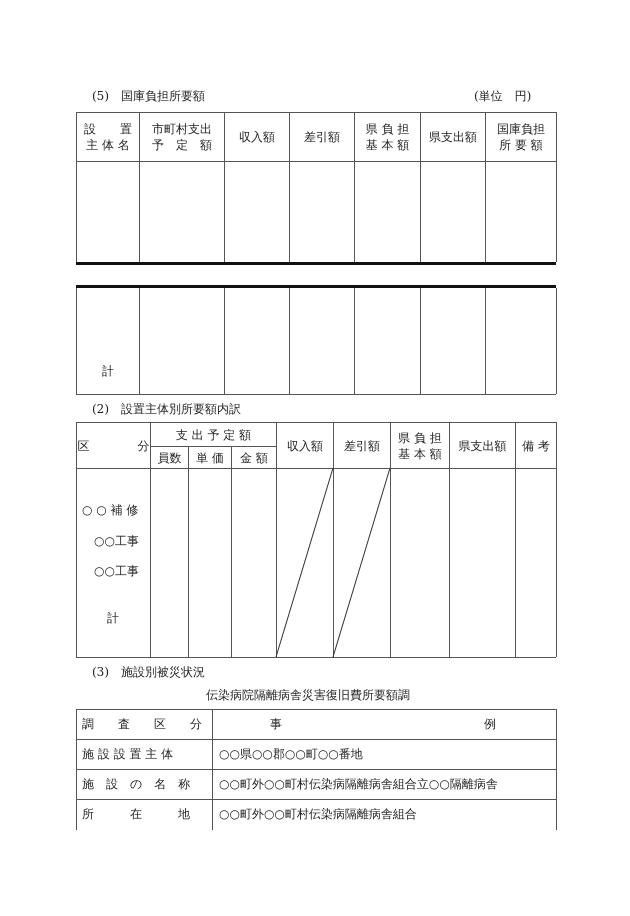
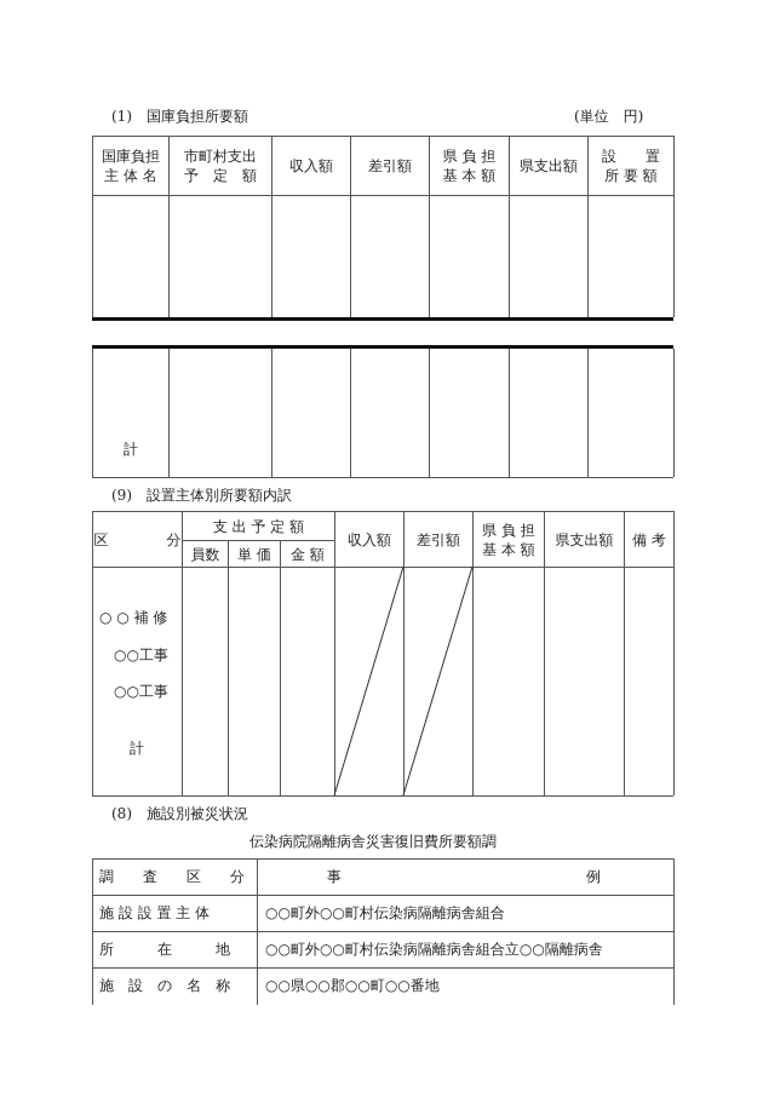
- (5) 国庫負担所要額
+ (1) 国庫負担所要額
  (単位 円)
- 設 置
+ 国庫負担
  主 体 名
  市町村支出
  予 定 額
  収入額
  差引額
  県 負 担
  基 本 額
  県支出額
- 国庫負担
+ 設 置
  所 要 額
  計
- (2) 設置主体別所要額内訳
+ (9) 設置主体別所要額内訳
  区 分
  支 出 予 定 額
  員数
  単 価
  金 額
  収入額
  差引額
  県 負 担
  基 本 額
  県支出額
  備 考
  ○ ○ 補 修
  ○○工事
  ○○工事
  計
- (3) 施設別被災状況
+ (8) 施設別被災状況
  伝染病院隔離病舎災害復旧費所要額調
  調 査 区 分
  事
  例
  施 設 設 置 主 体
- ○○県○○郡○○町○○番地
+ ○○町外○○町村伝染病隔離病舎組合
- 施 設 の 名 称
+ 所 在 地
  ○○町外○○町村伝染病隔離病舎組合立○○隔離病舎
- 所 在 地
+ 施 設 の 名 称
- ○○町外○○町村伝染病隔離病舎組合
+ ○○県○○郡○○町○○番地
